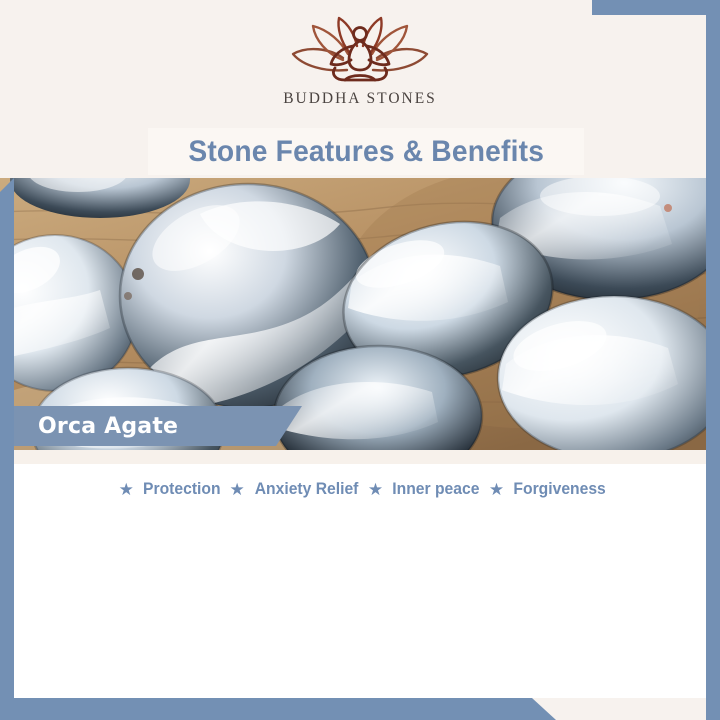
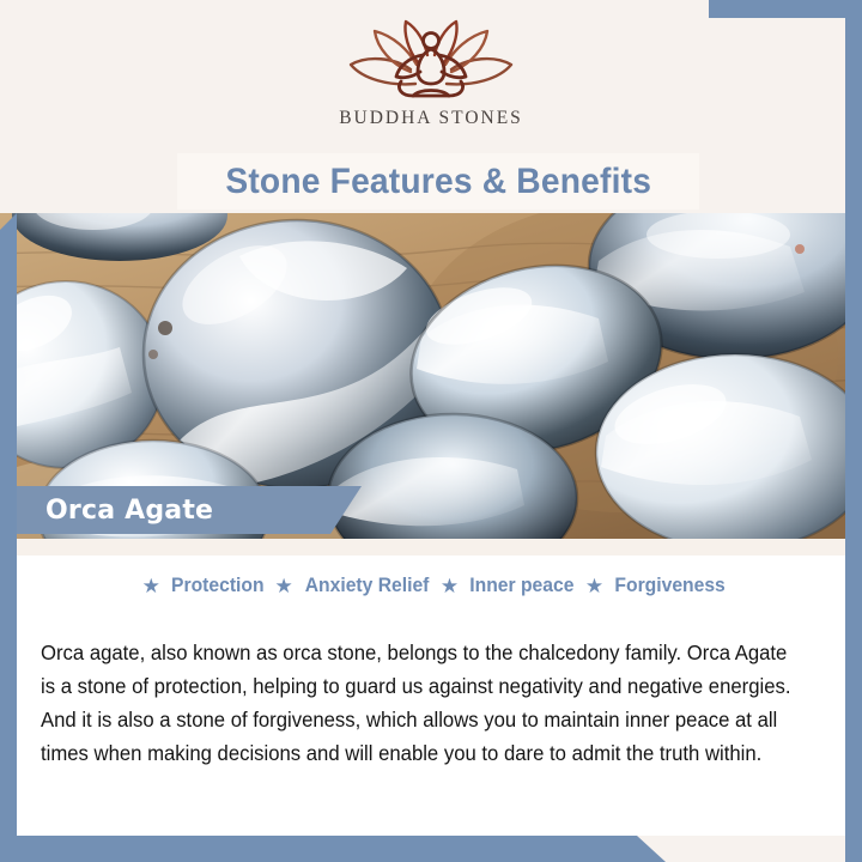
  Orca Agate
  BUDDHA STONES
  Stone Features & Benefits
  ★
  Protection
  ★
  Anxiety Relief
  ★
  Inner peace
  ★
  Forgiveness
+ Orca agate, also known as orca stone, belongs to the chalcedony family. Orca Agate is a stone of protection, helping to guard us against negativity and negative energies. And it is also a stone of forgiveness, which allows you to maintain inner peace at all times when making decisions and will enable you to dare to admit the truth within.
